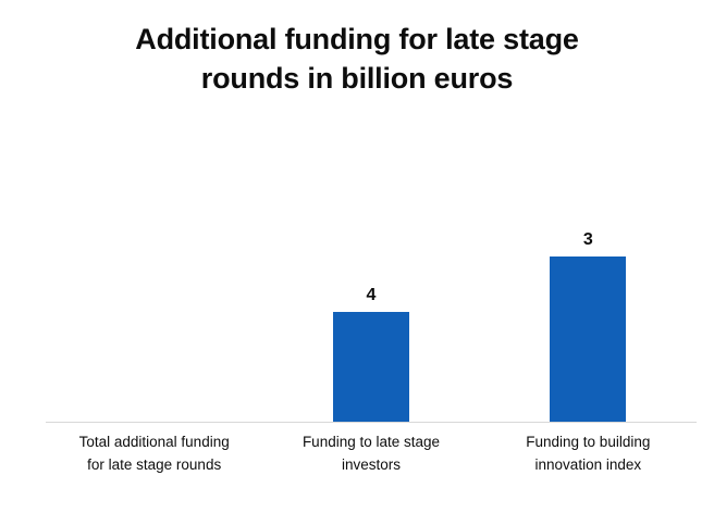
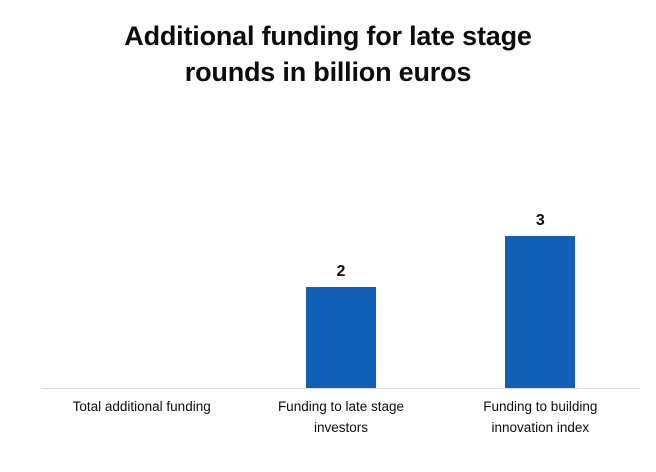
  Additional funding for late stage
  rounds in billion euros
- 4
+ 2
  3
  Total additional funding
- for late stage rounds
  Funding to late stage
  investors
  Funding to building
  innovation index
